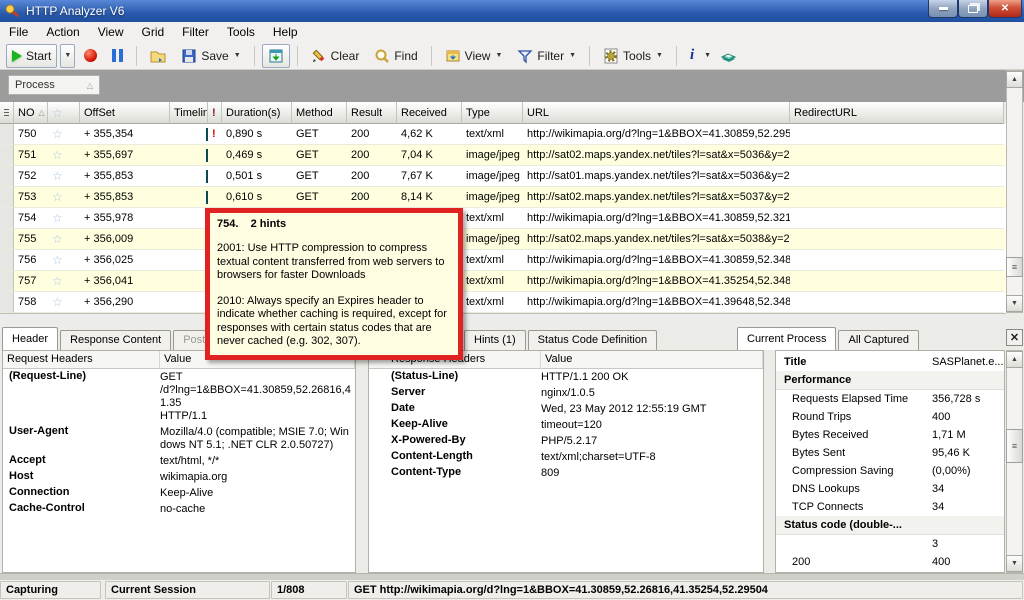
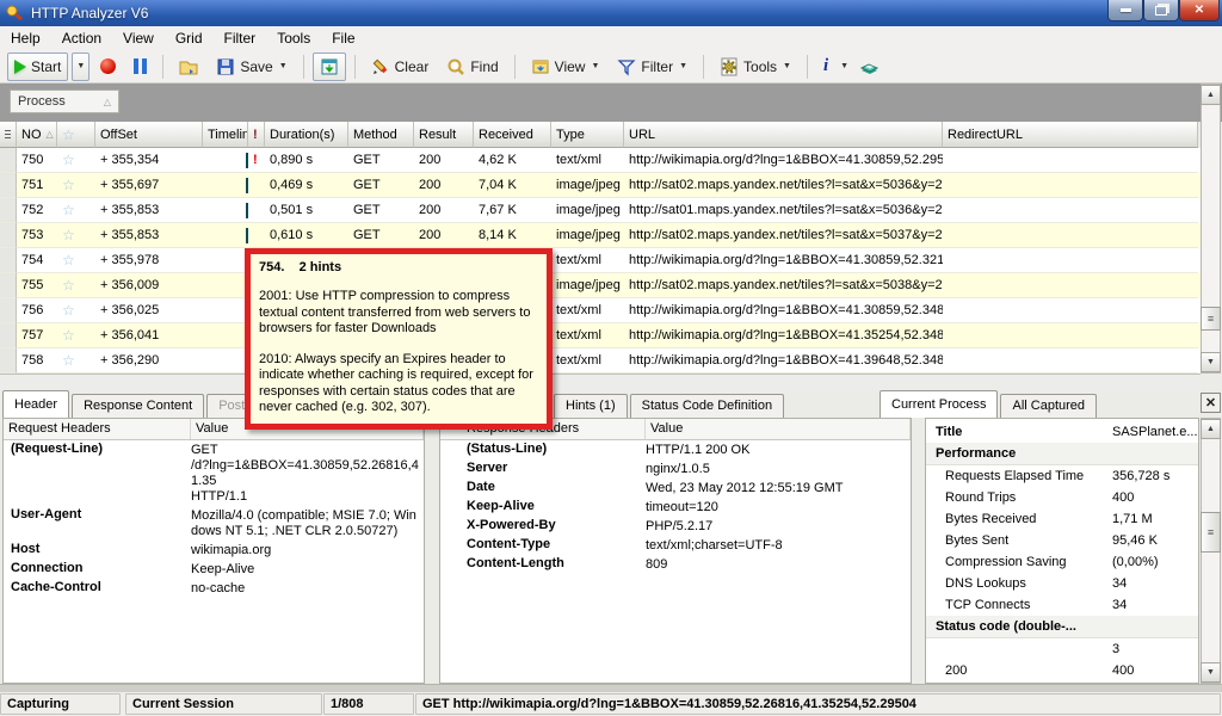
  HTTP Analyzer V6
  ✕
- File
+ Help
  Action
  View
  Grid
  Filter
  Tools
- Help
+ File
  Start
  Save
  Clear
  Find
  View
  Filter
  Tools
  i
  Process
  △
  NO
  △
  ☆
  OffSet
  Timelin
  !
  Duration(s)
  Method
  Result
  Received
  Type
  URL
  RedirectURL
  750
  ☆
  + 355,354
  !
  0,890 s
  GET
  200
  4,62 K
  text/xml
  http://wikimapia.org/d?lng=1&BBOX=41.30859,52.295
  751
  ☆
  + 355,697
  0,469 s
  GET
  200
  7,04 K
  image/jpeg
  http://sat02.maps.yandex.net/tiles?l=sat&x=5036&y=2
  752
  ☆
  + 355,853
  0,501 s
  GET
  200
  7,67 K
  image/jpeg
  http://sat01.maps.yandex.net/tiles?l=sat&x=5036&y=2
  753
  ☆
  + 355,853
  0,610 s
  GET
  200
  8,14 K
  image/jpeg
  http://sat02.maps.yandex.net/tiles?l=sat&x=5037&y=2
  754
  ☆
  + 355,978
  text/xml
  http://wikimapia.org/d?lng=1&BBOX=41.30859,52.321
  755
  ☆
  + 356,009
  image/jpeg
  http://sat02.maps.yandex.net/tiles?l=sat&x=5038&y=2
  756
  ☆
  + 356,025
  text/xml
  http://wikimapia.org/d?lng=1&BBOX=41.30859,52.348
  757
  ☆
  + 356,041
  text/xml
  http://wikimapia.org/d?lng=1&BBOX=41.35254,52.348
  758
  ☆
  + 356,290
  text/xml
  http://wikimapia.org/d?lng=1&BBOX=41.39648,52.348
  ≡
  Header
  Response Content
  Hints (1)
  Status Code Definition
  Current Process
  All Captured
  ✕
  Request Headers
  Value
  (Request-Line)
  GET
  /d?lng=1&BBOX=41.30859,52.26816,41.35
  HTTP/1.1
  User-Agent
  Mozilla/4.0 (compatible; MSIE 7.0; Windows NT 5.1; .NET CLR 2.0.50727)
- Accept
- text/html, */*
  Host
  wikimapia.org
  Connection
  Keep-Alive
  Cache-Control
  no-cache
  Value
  (Status-Line)
  HTTP/1.1 200 OK
  Server
  nginx/1.0.5
  Date
  Wed, 23 May 2012 12:55:19 GMT
  Keep-Alive
  timeout=120
  X-Powered-By
  PHP/5.2.17
- Content-Length
+ Content-Type
  text/xml;charset=UTF-8
- Content-Type
+ Content-Length
  809
  Title
  SASPlanet.e...
  Performance
  Requests Elapsed Time
  356,728 s
  Round Trips
  400
  Bytes Received
  1,71 M
  Bytes Sent
  95,46 K
  Compression Saving
  (0,00%)
  DNS Lookups
  34
  TCP Connects
  34
  Status code (double-...
  3
  200
  400
  ≡
  754. 2 hints
  2001: Use HTTP compression to compress textual content transferred from web servers to browsers for faster Downloads
  2010: Always specify an Expires header to indicate whether caching is required, except for responses with certain status codes that are never cached (e.g. 302, 307).
  Capturing
  Current Session
  1/808
  GET http://wikimapia.org/d?lng=1&BBOX=41.30859,52.26816,41.35254,52.29504
